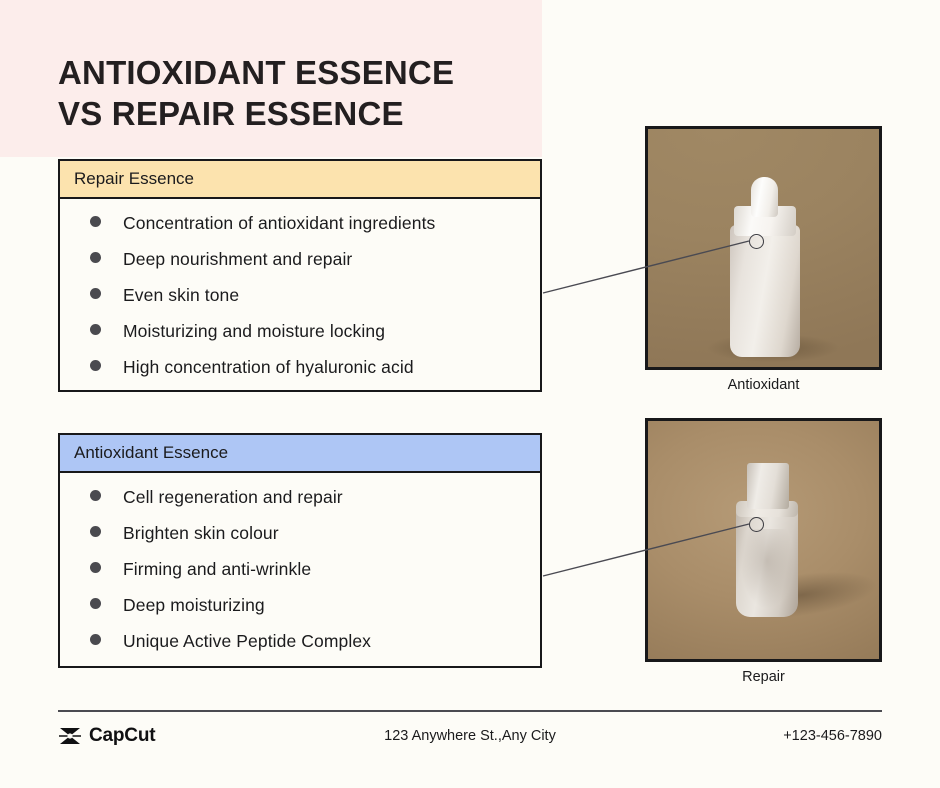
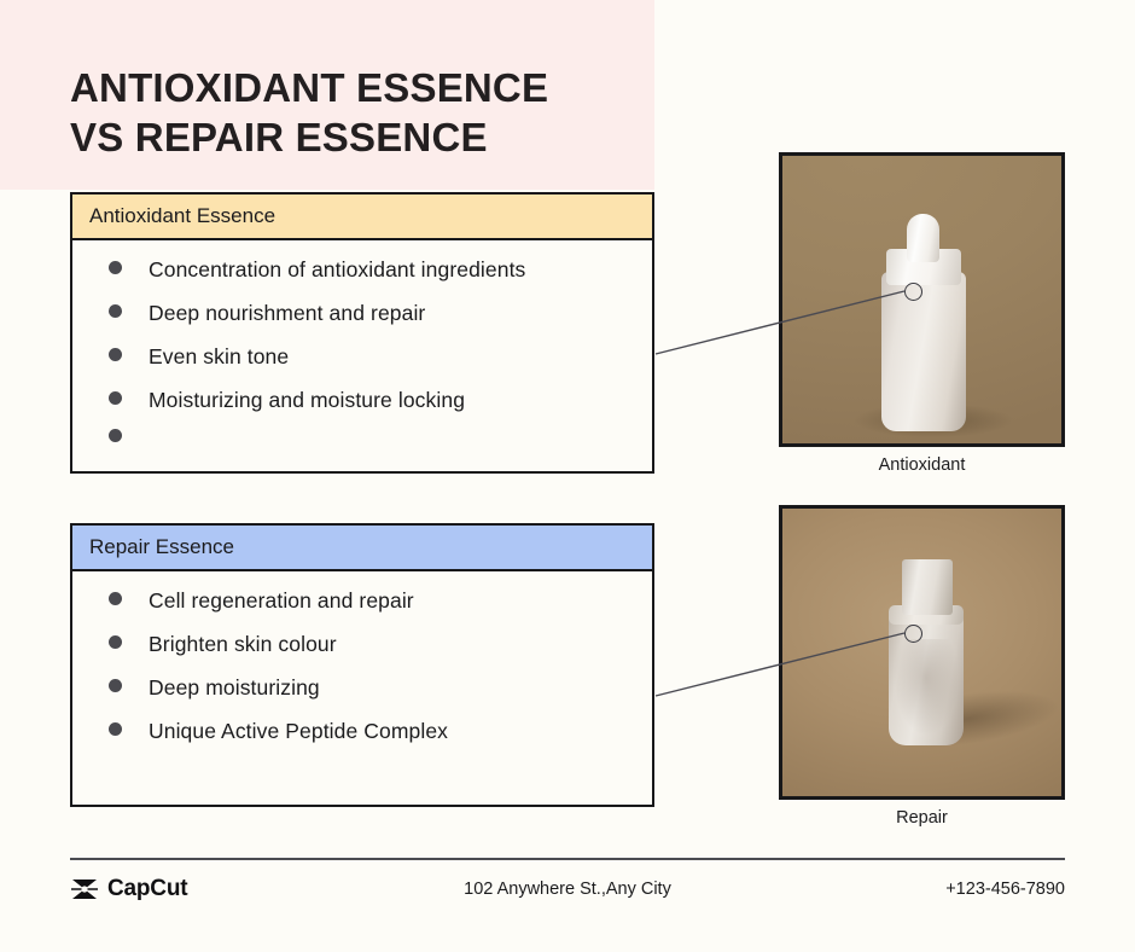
  ANTIOXIDANT ESSENCE
  VS REPAIR ESSENCE
- Repair Essence
+ Antioxidant Essence
  Concentration of antioxidant ingredients
  Deep nourishment and repair
  Even skin tone
  Moisturizing and moisture locking
- High concentration of hyaluronic acid
- Antioxidant Essence
+ Repair Essence
  Cell regeneration and repair
  Brighten skin colour
- Firming and anti-wrinkle
  Deep moisturizing
  Unique Active Peptide Complex
  Antioxidant
  Repair
  CapCut
- 123 Anywhere St.,Any City
+ 102 Anywhere St.,Any City
  +123-456-7890
